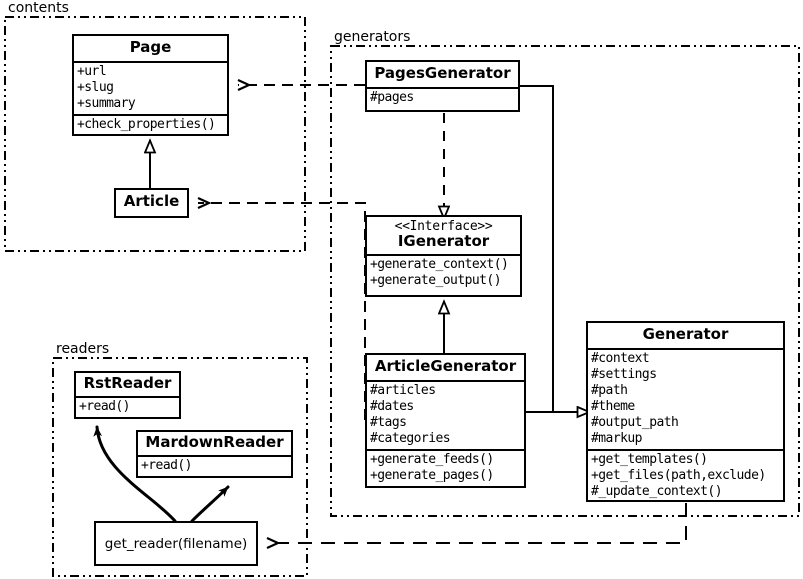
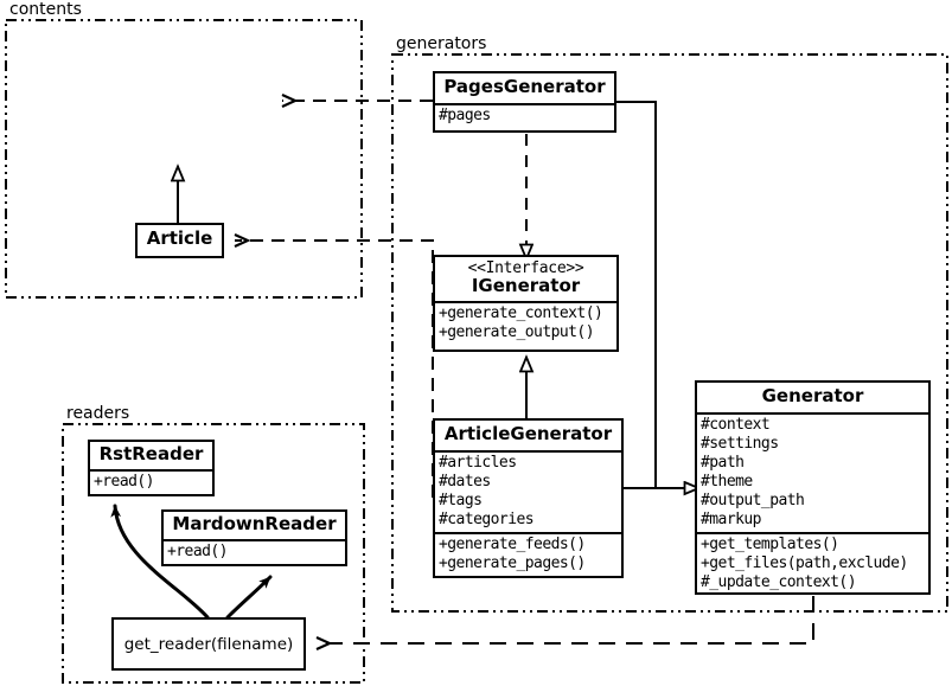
  contents
  generators
  readers
- Page
- +url
- +slug
- +summary
- +check_properties()
  Article
  PagesGenerator
  #pages
  <<Interface>>
  IGenerator
  +generate_context()
  +generate_output()
  ArticleGenerator
  #articles
  #dates
  #tags
  #categories
  +generate_feeds()
  +generate_pages()
  Generator
  #context
  #settings
  #path
  #theme
  #output_path
  #markup
  +get_templates()
  +get_files(path,exclude)
  #_update_context()
  RstReader
  +read()
  MardownReader
  +read()
  get_reader(filename)
